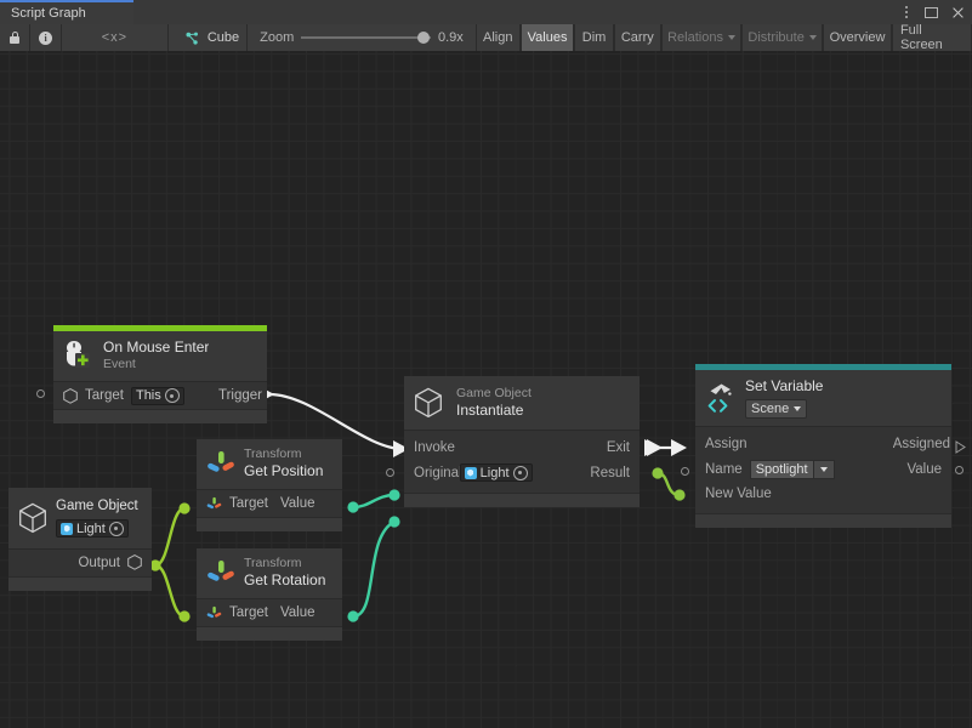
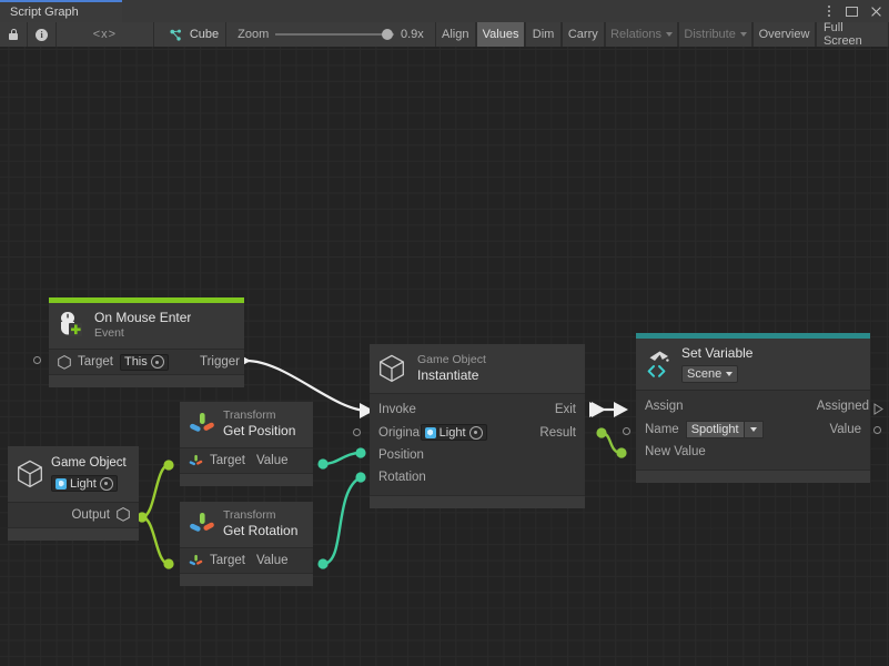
  Script Graph
  i
  <x>
  Cube
  Zoom
  0.9x
  Align
  Values
  Dim
  Carry
  Relations
  Distribute
  Overview
  Full Screen
  On Mouse Enter
  Event
  Target
  This
  Trigger
  Game Object
  Light
  Output
  Transform
  Get Position
  Target
  Value
  Transform
  Get Rotation
  Target
  Value
  Game Object
  Instantiate
  Invoke
  Exit
  Origina
  Light
  Result
+ Position
+ Rotation
  Set Variable
  Scene
  Assign
  Assigned
  Name
  Spotlight
  Value
  New Value
